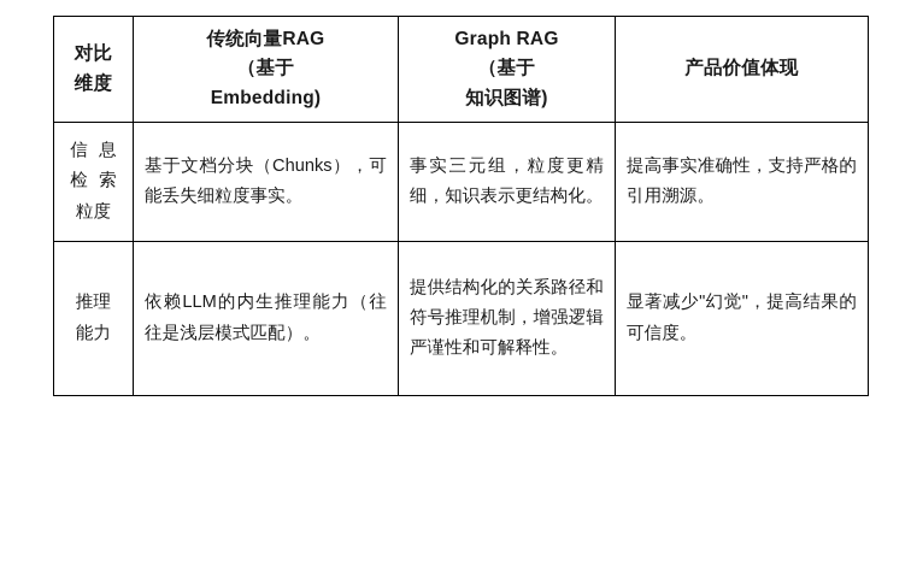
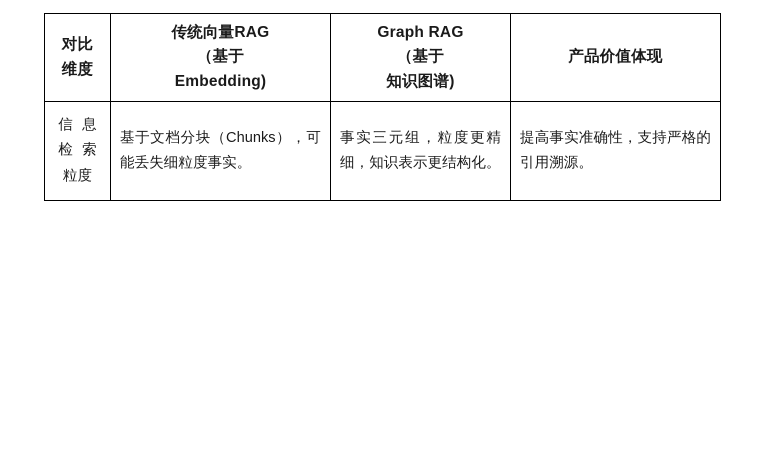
  对比 维度	传统向量RAG （基于 Embedding)	Graph RAG （基于 知识图谱)	产品价值体现
  信 息 检 索 粒度	基于文档分块（Chunks），可能丢失细粒度事实。	事实三元组，粒度更精细，知识表示更结构化。	提高事实准确性，支持严格的引用溯源。
- 推理 能力	依赖LLM的内生推理能力（往往是浅层模式匹配）。	提供结构化的关系路径和符号推理机制，增强逻辑严谨性和可解释性。	显著减少"幻觉"，提高结果的可信度。
